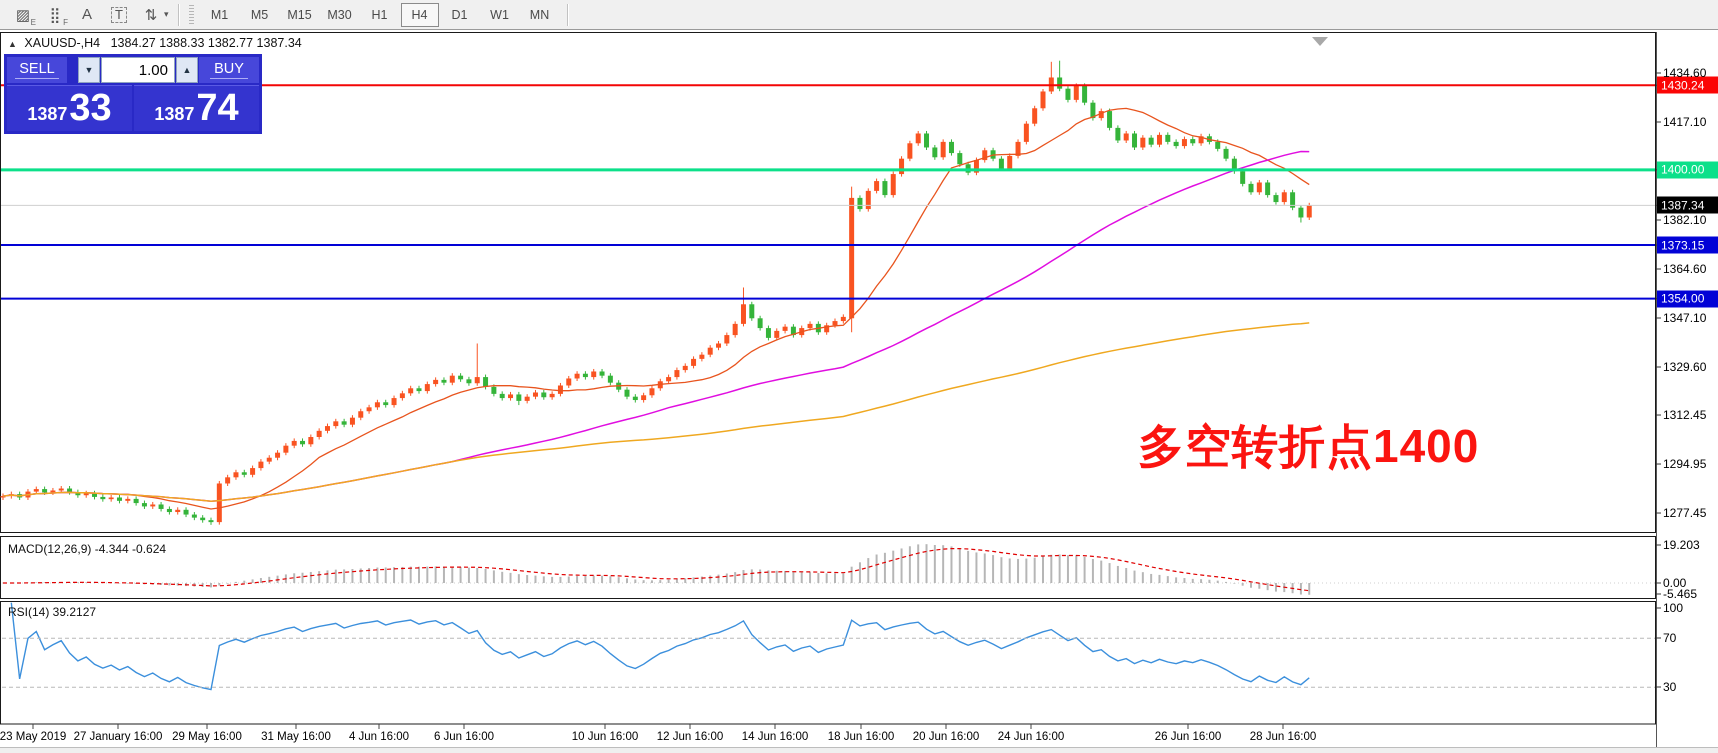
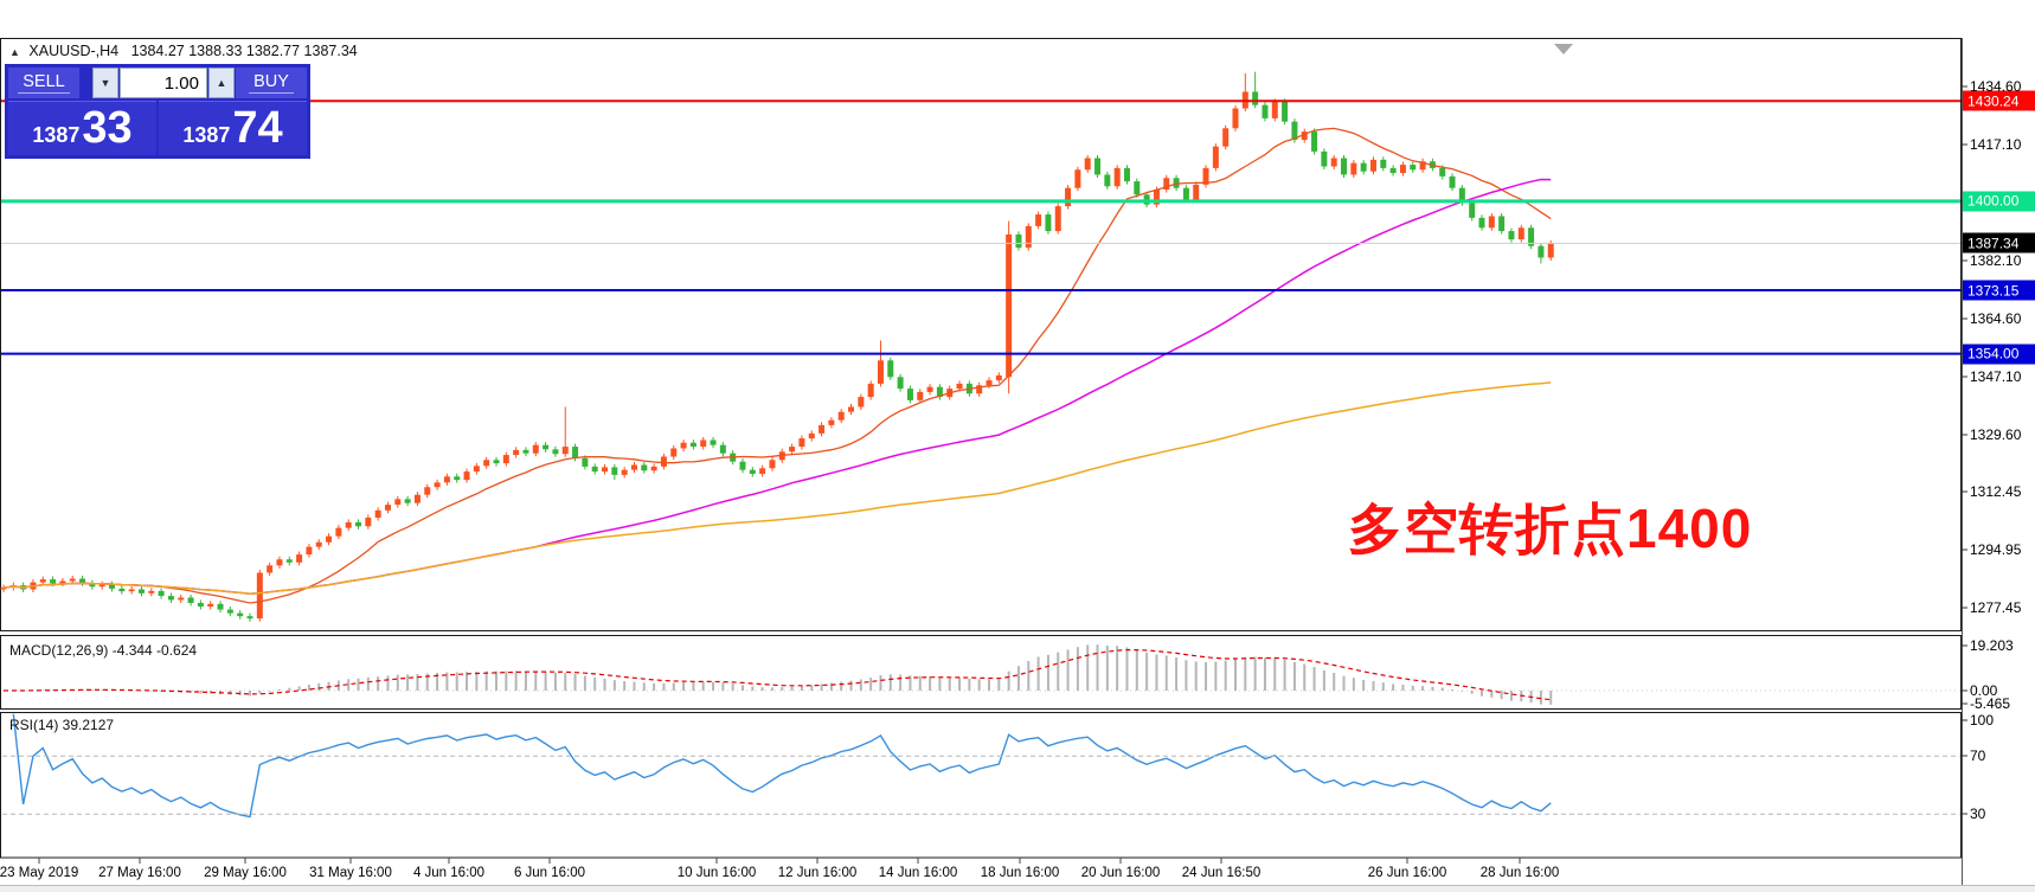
- ▨
- E
- ⣿
- F
- A
- T
- ⇅
- ▾
- M1
- M5
- M15
- M30
- H1
- H4
- D1
- W1
- MN
  ▲ XAUUSD-,H4 1384.27 1388.33 1382.77 1387.34
  SELL
  ▼
  1.00
  ▲
  BUY
  1387
  33
  1387
  74
  MACD(12,26,9) -4.344 -0.624
  RSI(14) 39.2127
  多空转折点1400
  1430.24
  1400.00
  1387.34
  1373.15
  1354.00
  1434.60
  1417.10
  1382.10
  1364.60
  1347.10
  1329.60
  1312.45
  1294.95
  1277.45
  19.203
  0.00
  -5.465
  100
  70
  30
  23 May 2019
- 27 January 16:00
+ 27 May 16:00
  29 May 16:00
  31 May 16:00
  4 Jun 16:00
  6 Jun 16:00
  10 Jun 16:00
  12 Jun 16:00
  14 Jun 16:00
  18 Jun 16:00
  20 Jun 16:00
- 24 Jun 16:00
+ 24 Jun 16:50
  26 Jun 16:00
  28 Jun 16:00
